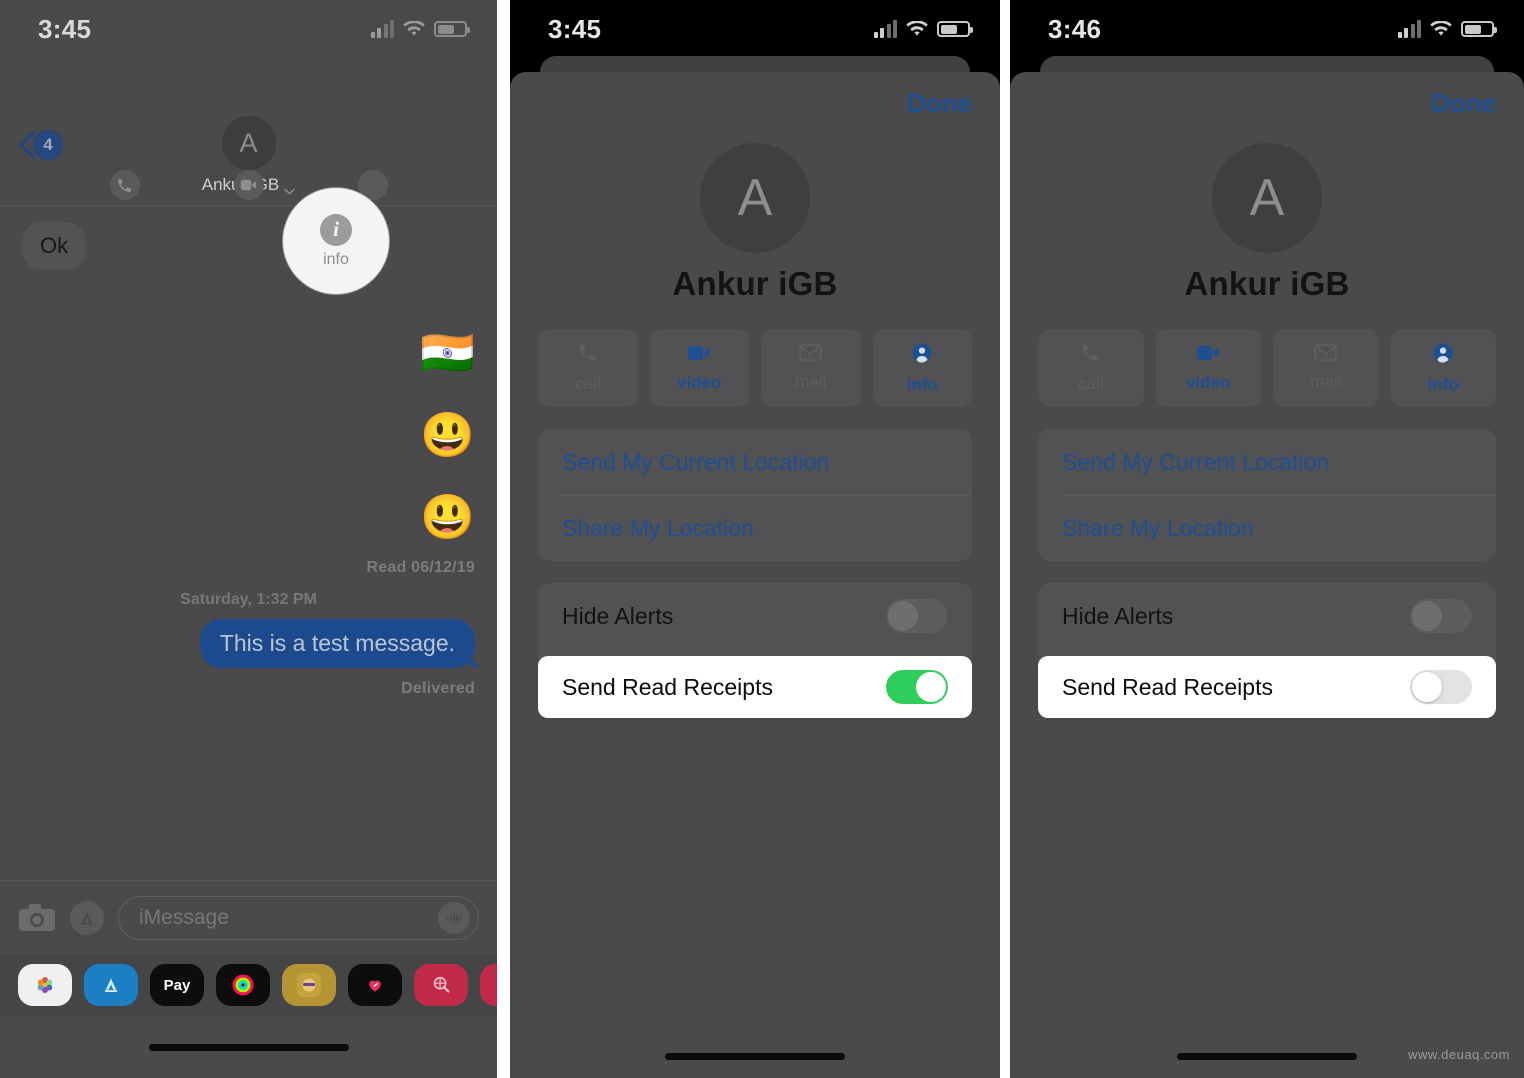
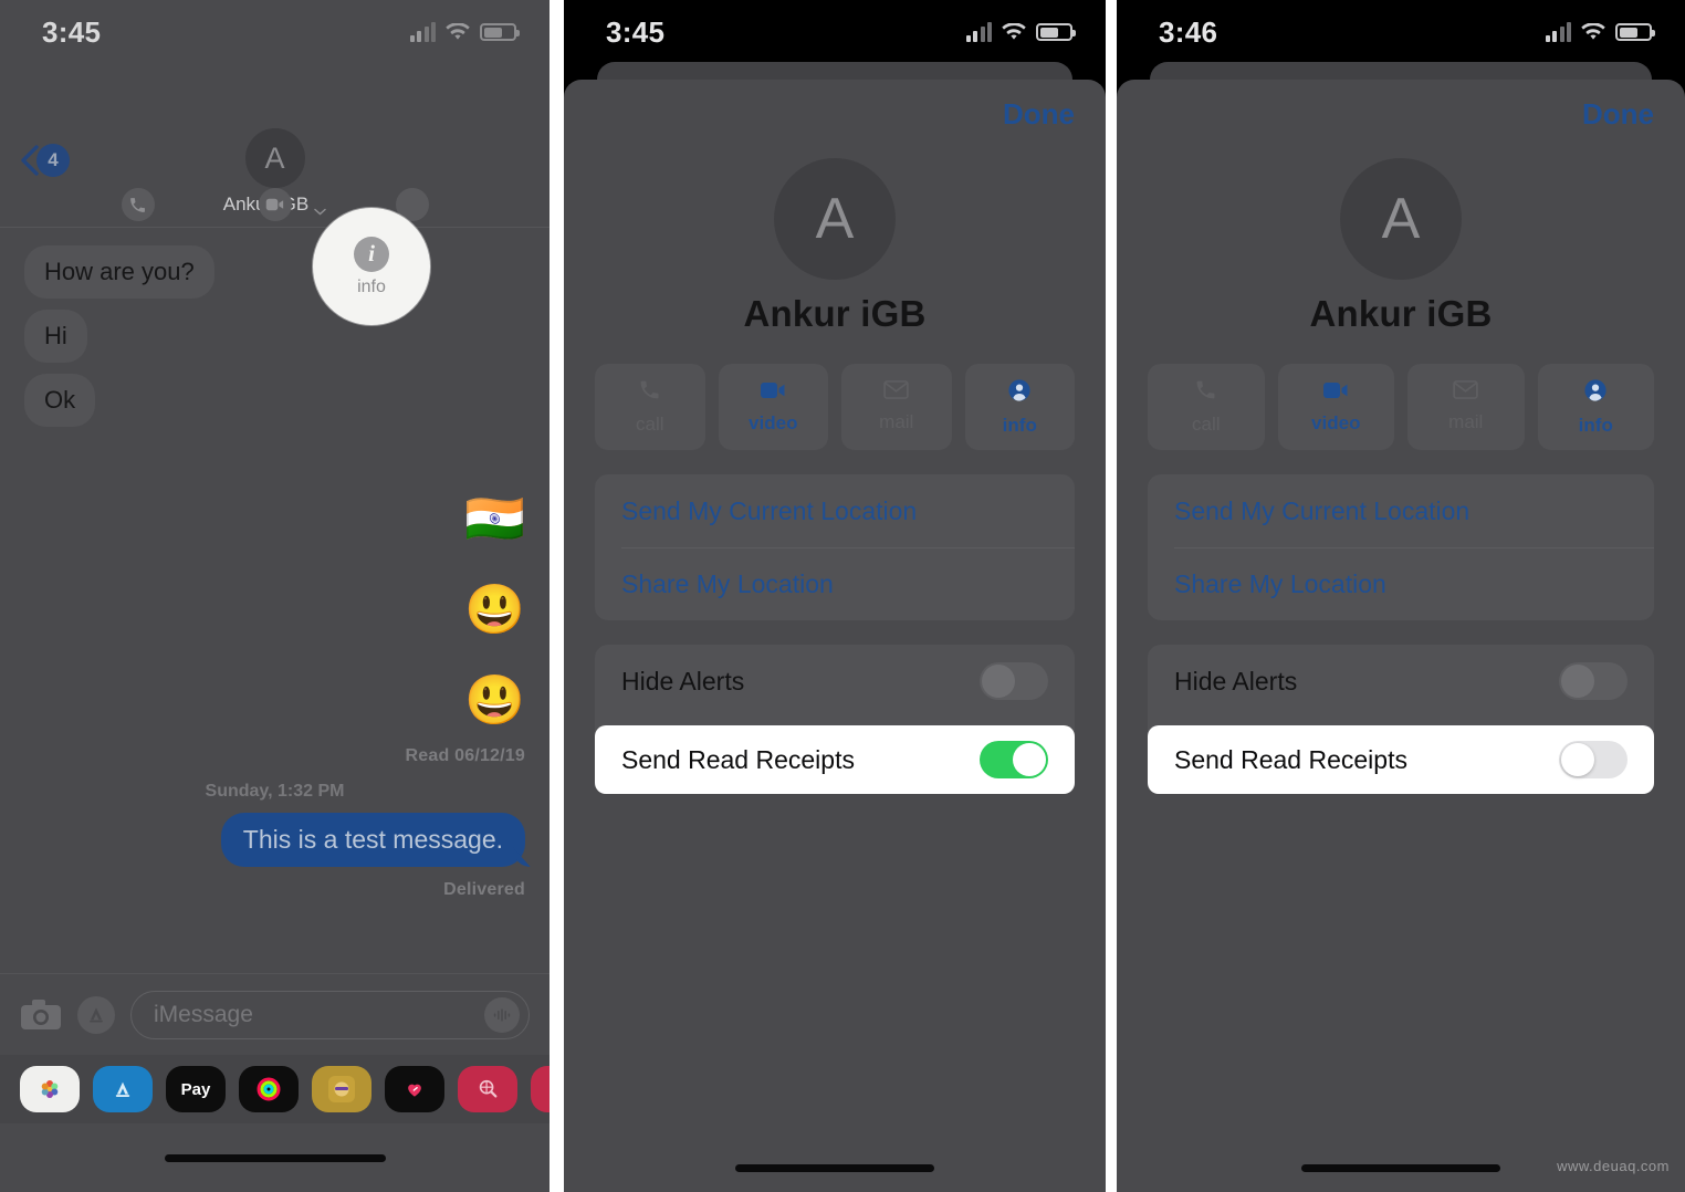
  3:45
  4
  A
  i
  info
+ How are you?
+ Hi
  Ok
  🇮🇳
  😃
  😃
  Read 06/12/19
- Saturday, 1:32 PM
+ Sunday, 1:32 PM
  This is a test message.
  Delivered
  iMessage
  Pay
  3:45
  Done
  A
  Ankur iGB
  video
  info
  Send My Current Location
  Share My Location
  Hide Alerts
  Send Read Receipts
  3:46
  Done
  A
  Ankur iGB
  video
  info
  Send My Current Location
  Share My Location
  Hide Alerts
  Send Read Receipts
  www.deuaq.com
